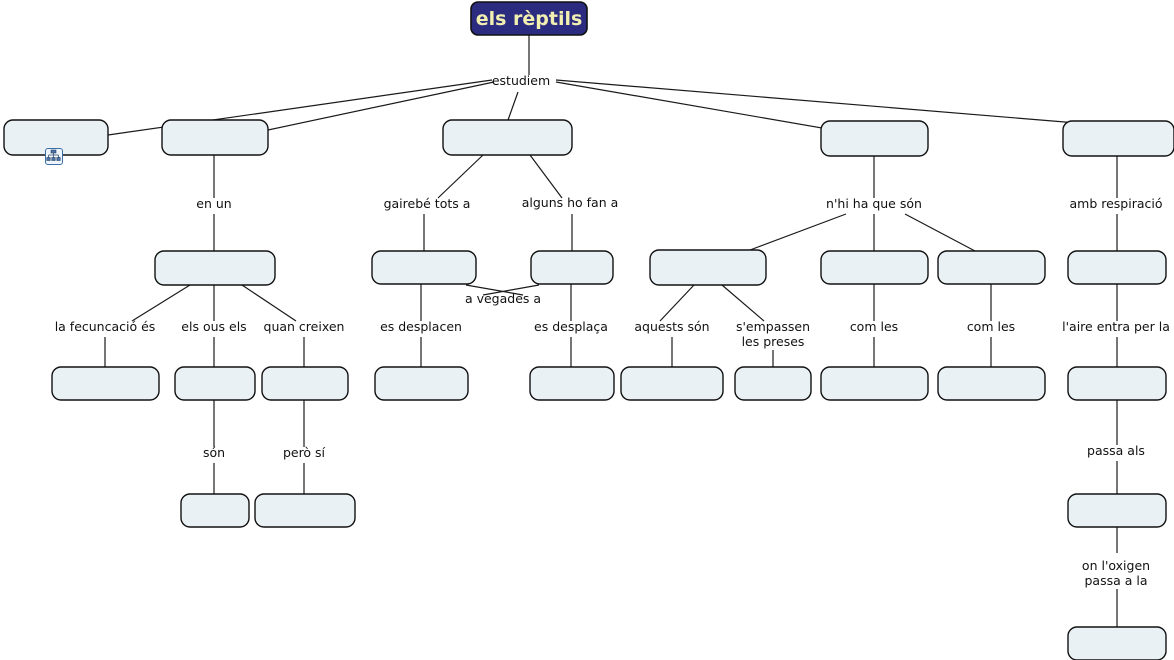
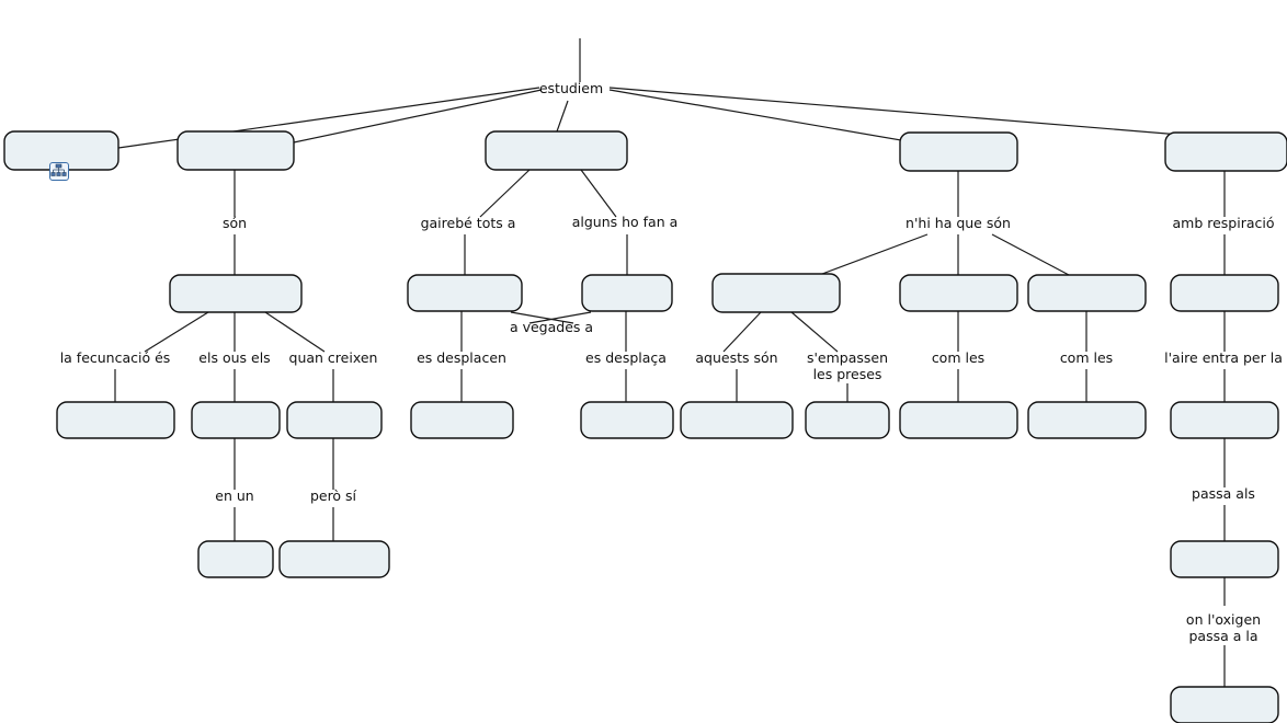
- els rèptils
  estudiem
- en un
+ són
  gairebé tots a
  alguns ho fan a
  n'hi ha que són
  amb respiració
  la fecuncació és
  els ous els
  quan creixen
  es desplacen
  a vegades a
  es desplaça
  aquests són
  s'empassen les preses
  com les
  com les
  l'aire entra per la
- són
+ en un
  però sí
  passa als
  on l'oxigen passa a la
